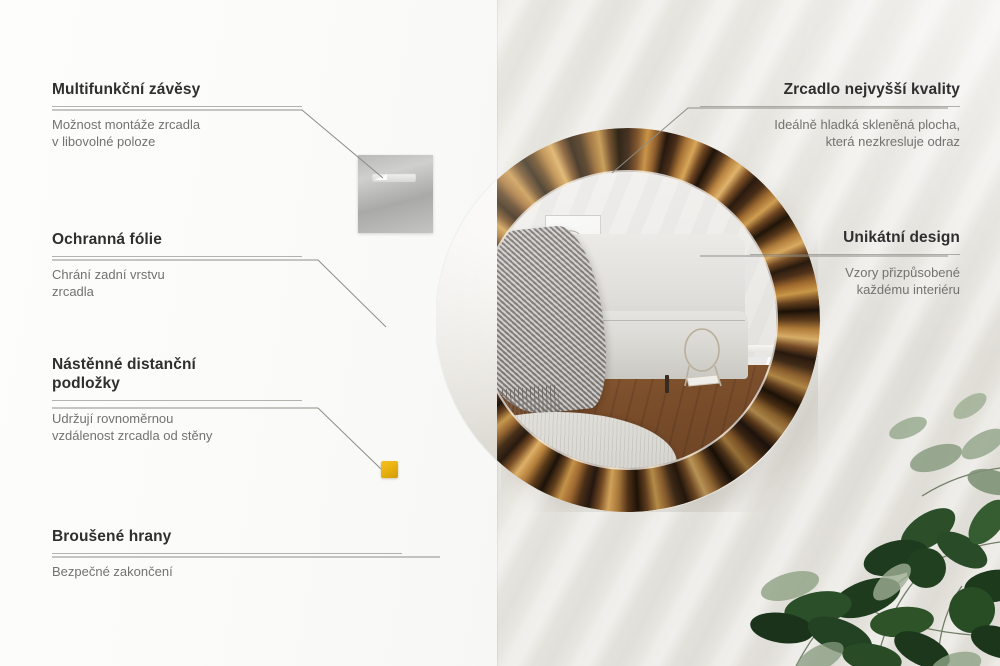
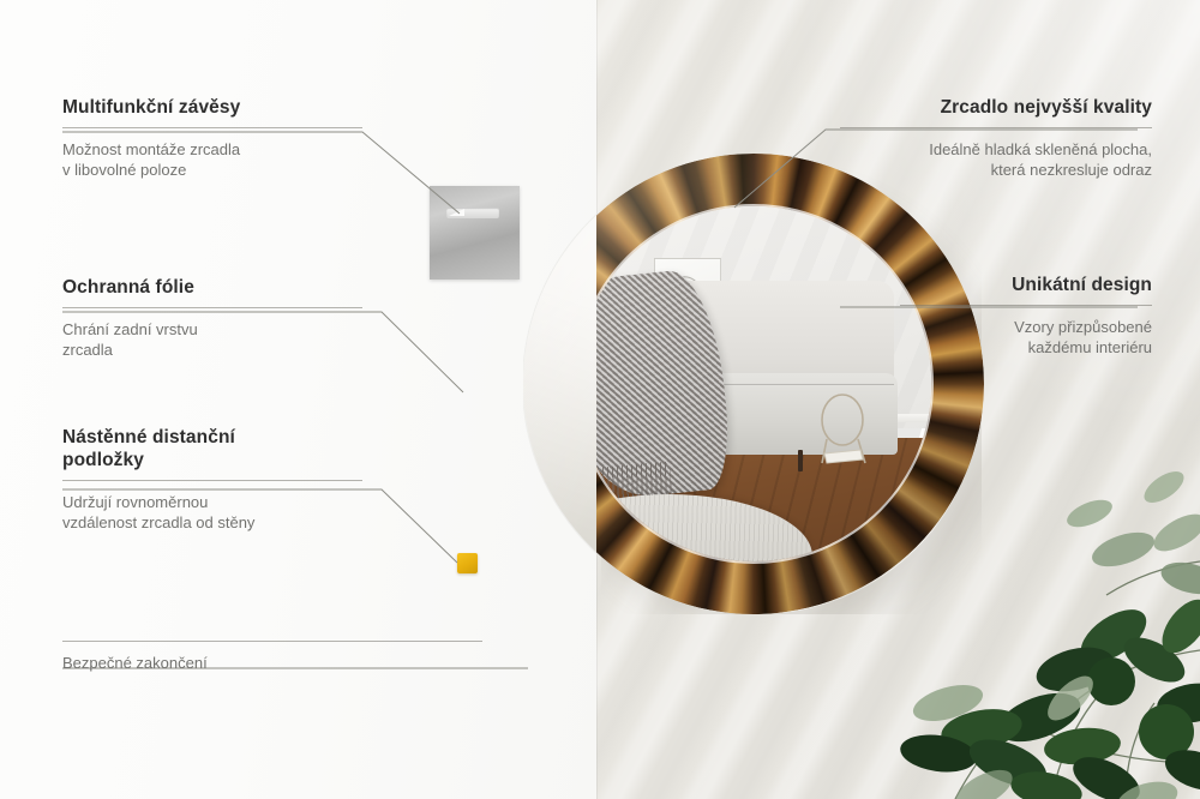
  Multifunkční závěsy
  Možnost montáže zrcadla
  v libovolné poloze
  Ochranná fólie
  Chrání zadní vrstvu
  zrcadla
  Nástěnné distanční
  podložky
  Udržují rovnoměrnou
  vzdálenost zrcadla od stěny
- Broušené hrany
  Bezpečné zakončení
  Zrcadlo nejvyšší kvality
  Ideálně hladká skleněná plocha,
  která nezkresluje odraz
  Unikátní design
  Vzory přizpůsobené
  každému interiéru
